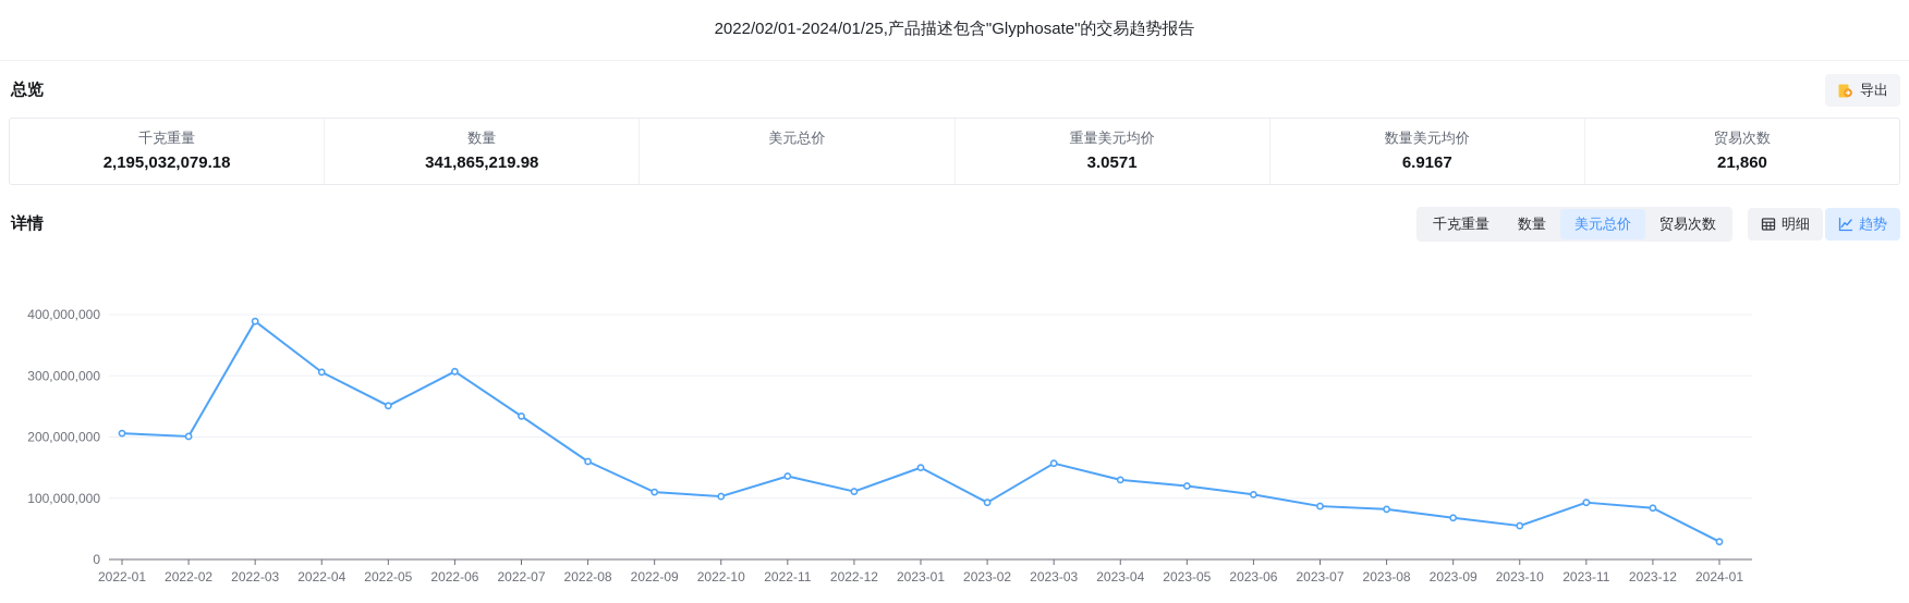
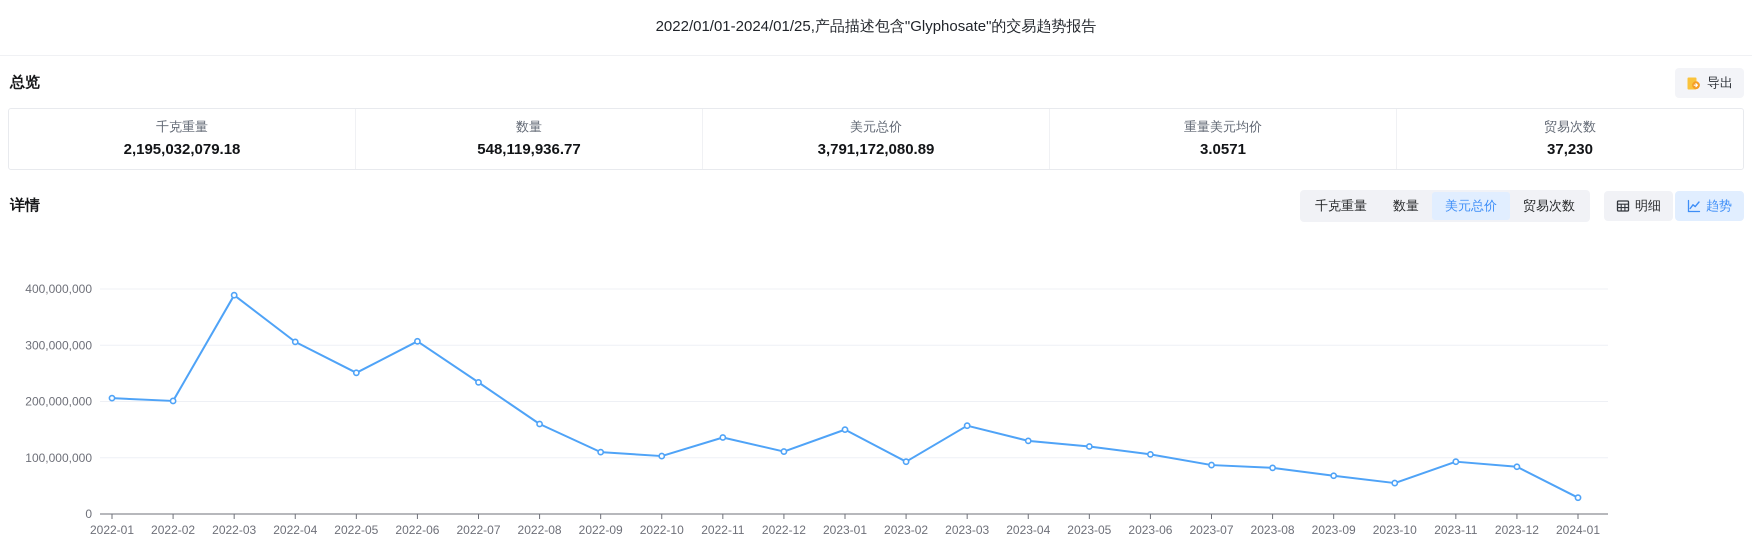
- 2022/02/01-2024/01/25,产品描述包含"Glyphosate"的交易趋势报告
+ 2022/01/01-2024/01/25,产品描述包含"Glyphosate"的交易趋势报告
  总览
  导出
  千克重量
  2,195,032,079.18
  数量
- 341,865,219.98
+ 548,119,936.77
  美元总价
+ 3,791,172,080.89
  重量美元均价
  3.0571
- 数量美元均价
- 6.9167
  贸易次数
- 21,860
+ 37,230
  详情
  千克重量
  数量
  美元总价
  贸易次数
  明细
  趋势
  0
  100,000,000
  200,000,000
  300,000,000
  400,000,000
  2022-01
  2022-02
  2022-03
  2022-04
  2022-05
  2022-06
  2022-07
  2022-08
  2022-09
  2022-10
  2022-11
  2022-12
  2023-01
  2023-02
  2023-03
  2023-04
  2023-05
  2023-06
  2023-07
  2023-08
  2023-09
  2023-10
  2023-11
  2023-12
  2024-01
